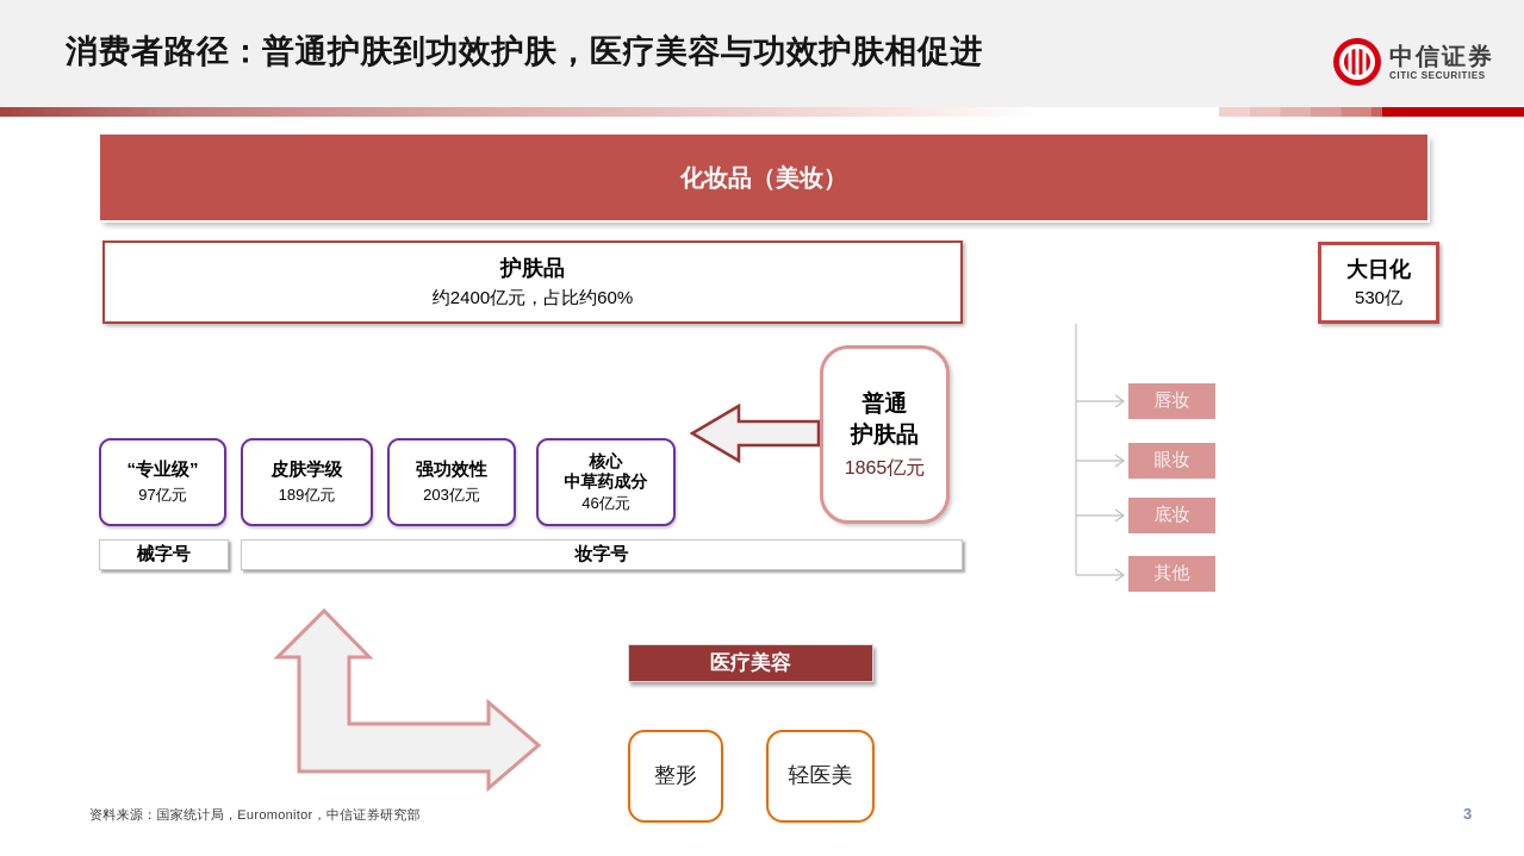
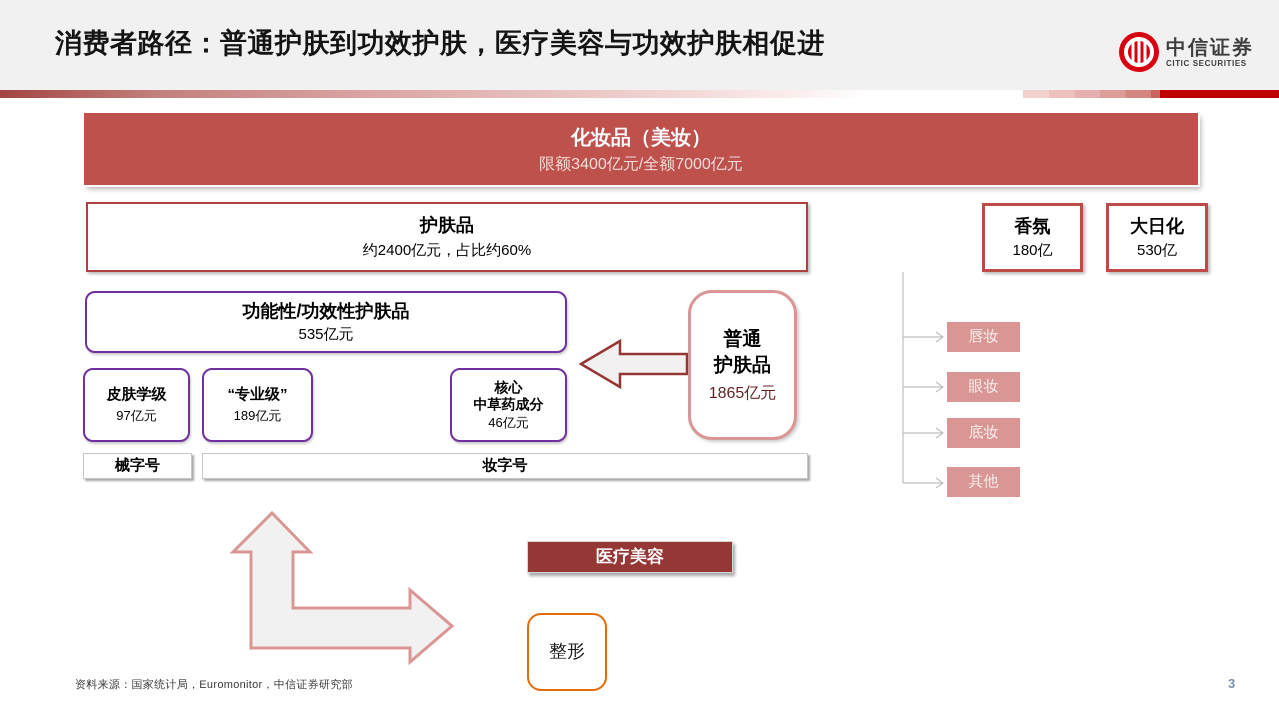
  消费者路径：普通护肤到功效护肤，医疗美容与功效护肤相促进
  中信证券
  CITIC SECURITIES
  化妆品（美妆）
+ 限额3400亿元/全额7000亿元
  护肤品
  约2400亿元，占比约60%
+ 香氛
+ 180亿
  大日化
  530亿
+ 功能性/功效性护肤品
+ 535亿元
  普通
  护肤品
  1865亿元
- “专业级”
+ 皮肤学级
  97亿元
- 皮肤学级
+ “专业级”
  189亿元
- 强功效性
- 203亿元
  核心
  中草药成分
  46亿元
  械字号
  妆字号
  唇妆
  眼妆
  底妆
  其他
  医疗美容
  整形
- 轻医美
  资料来源：国家统计局，Euromonitor，中信证券研究部
  3
